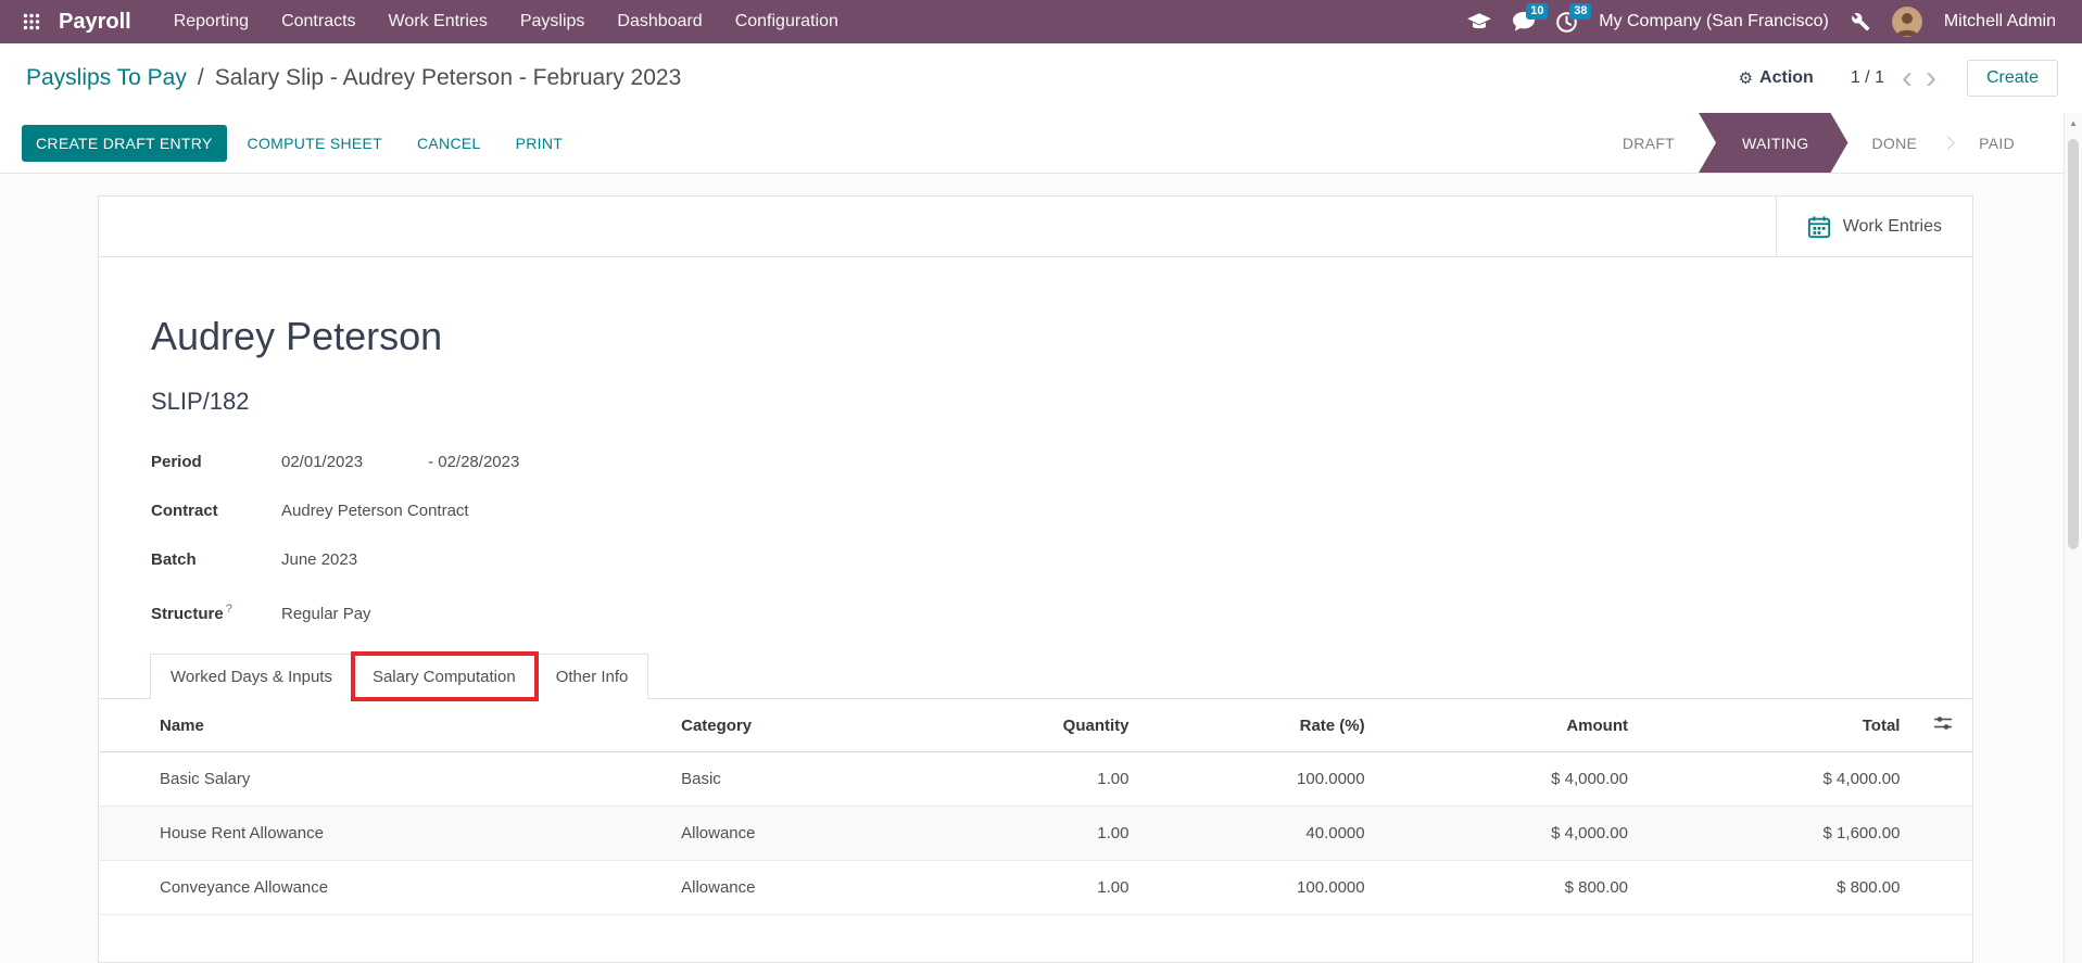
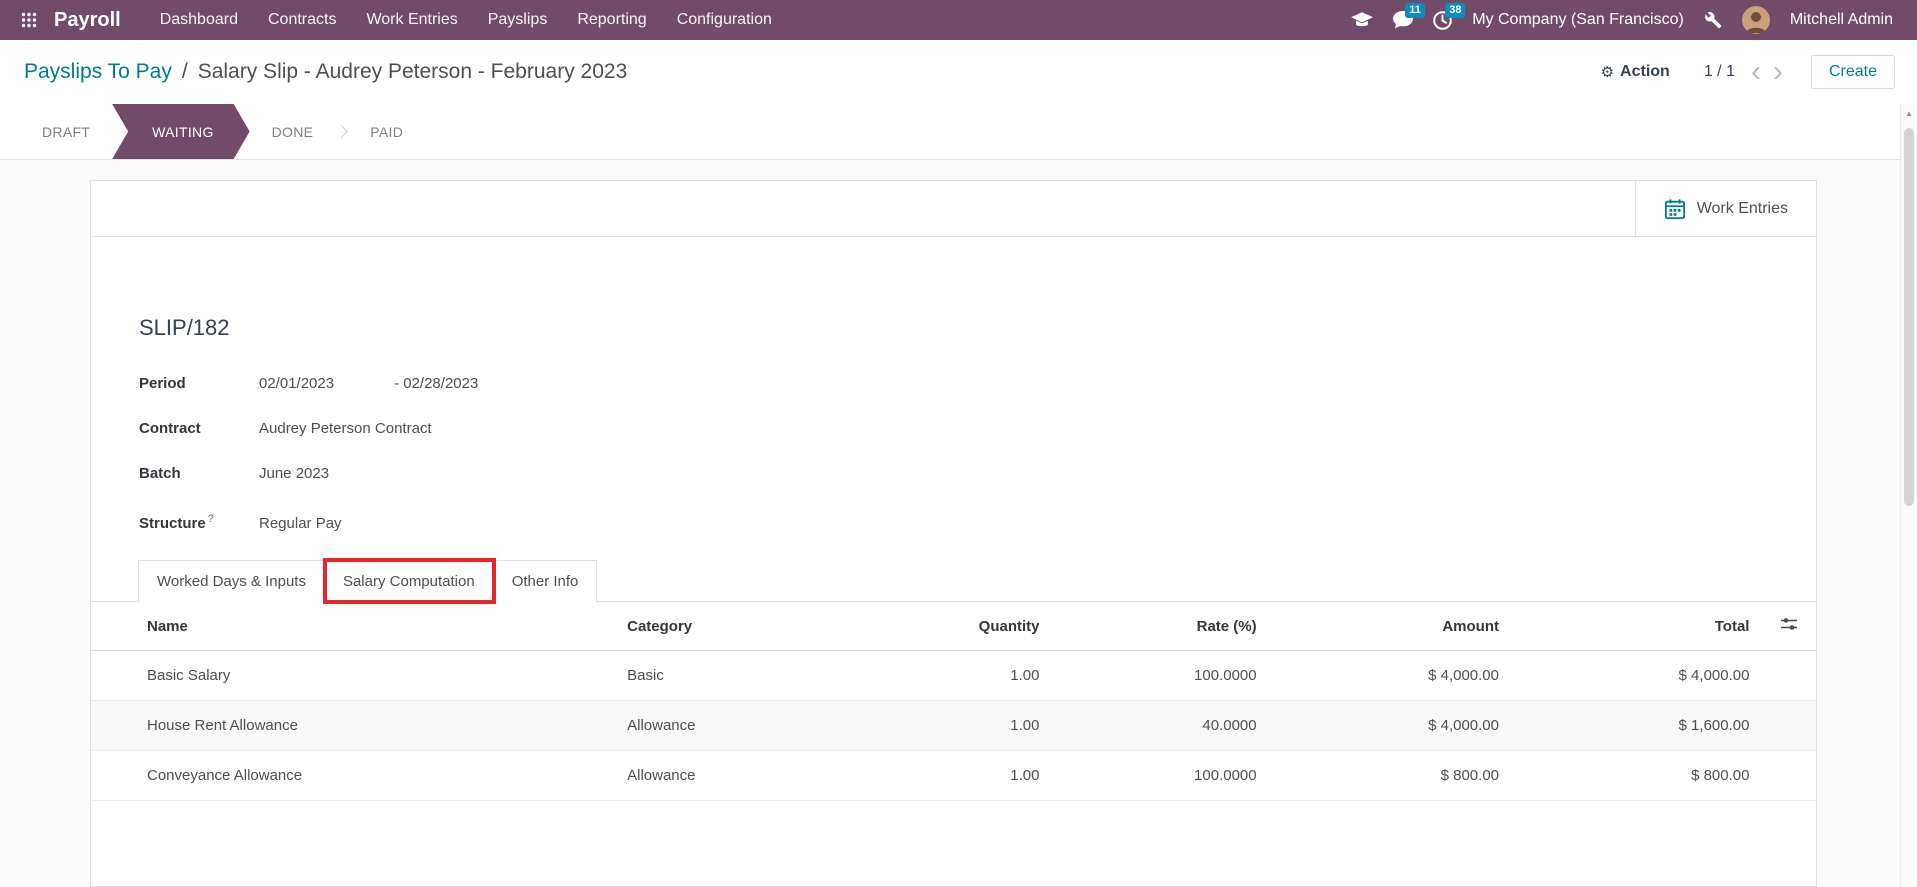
  Payroll
- Reporting
+ Dashboard
  Contracts
  Work Entries
  Payslips
- Dashboard
+ Reporting
  Configuration
- 10
+ 11
  38
  My Company (San Francisco)
  Mitchell Admin
  Payslips To Pay
  /
  Salary Slip - Audrey Peterson - February 2023
  ⚙
  Action
  1 / 1
  ‹
  ›
  Create
- CREATE DRAFT ENTRY
- COMPUTE SHEET
- CANCEL
- PRINT
  DRAFT
  WAITING
  DONE
  PAID
  Work Entries
- Audrey Peterson
  SLIP/182
  Period
  02/01/2023
  - 02/28/2023
  Contract
  Audrey Peterson Contract
  Batch
  June 2023
  Structure ?
  Regular Pay
  Worked Days & Inputs
  Salary Computation
  Other Info
  Name	Category	Quantity	Rate (%)	Amount	Total
  Basic Salary	Basic	1.00	100.0000	$ 4,000.00	$ 4,000.00
  House Rent Allowance	Allowance	1.00	40.0000	$ 4,000.00	$ 1,600.00
  Conveyance Allowance	Allowance	1.00	100.0000	$ 800.00	$ 800.00
  ▲
